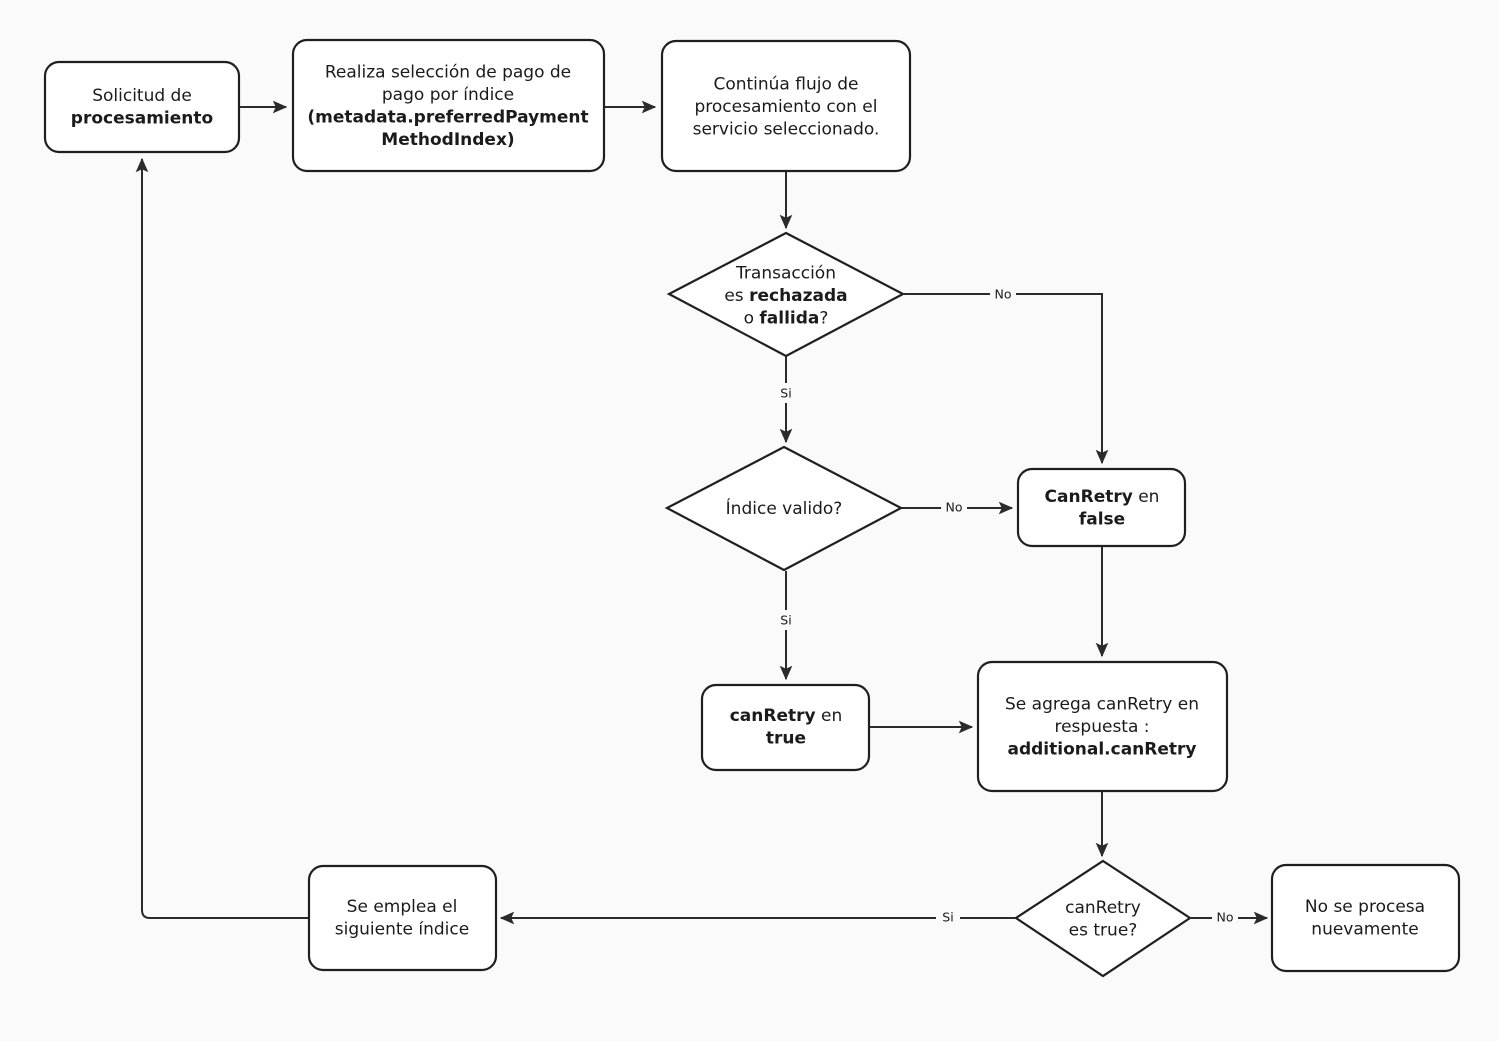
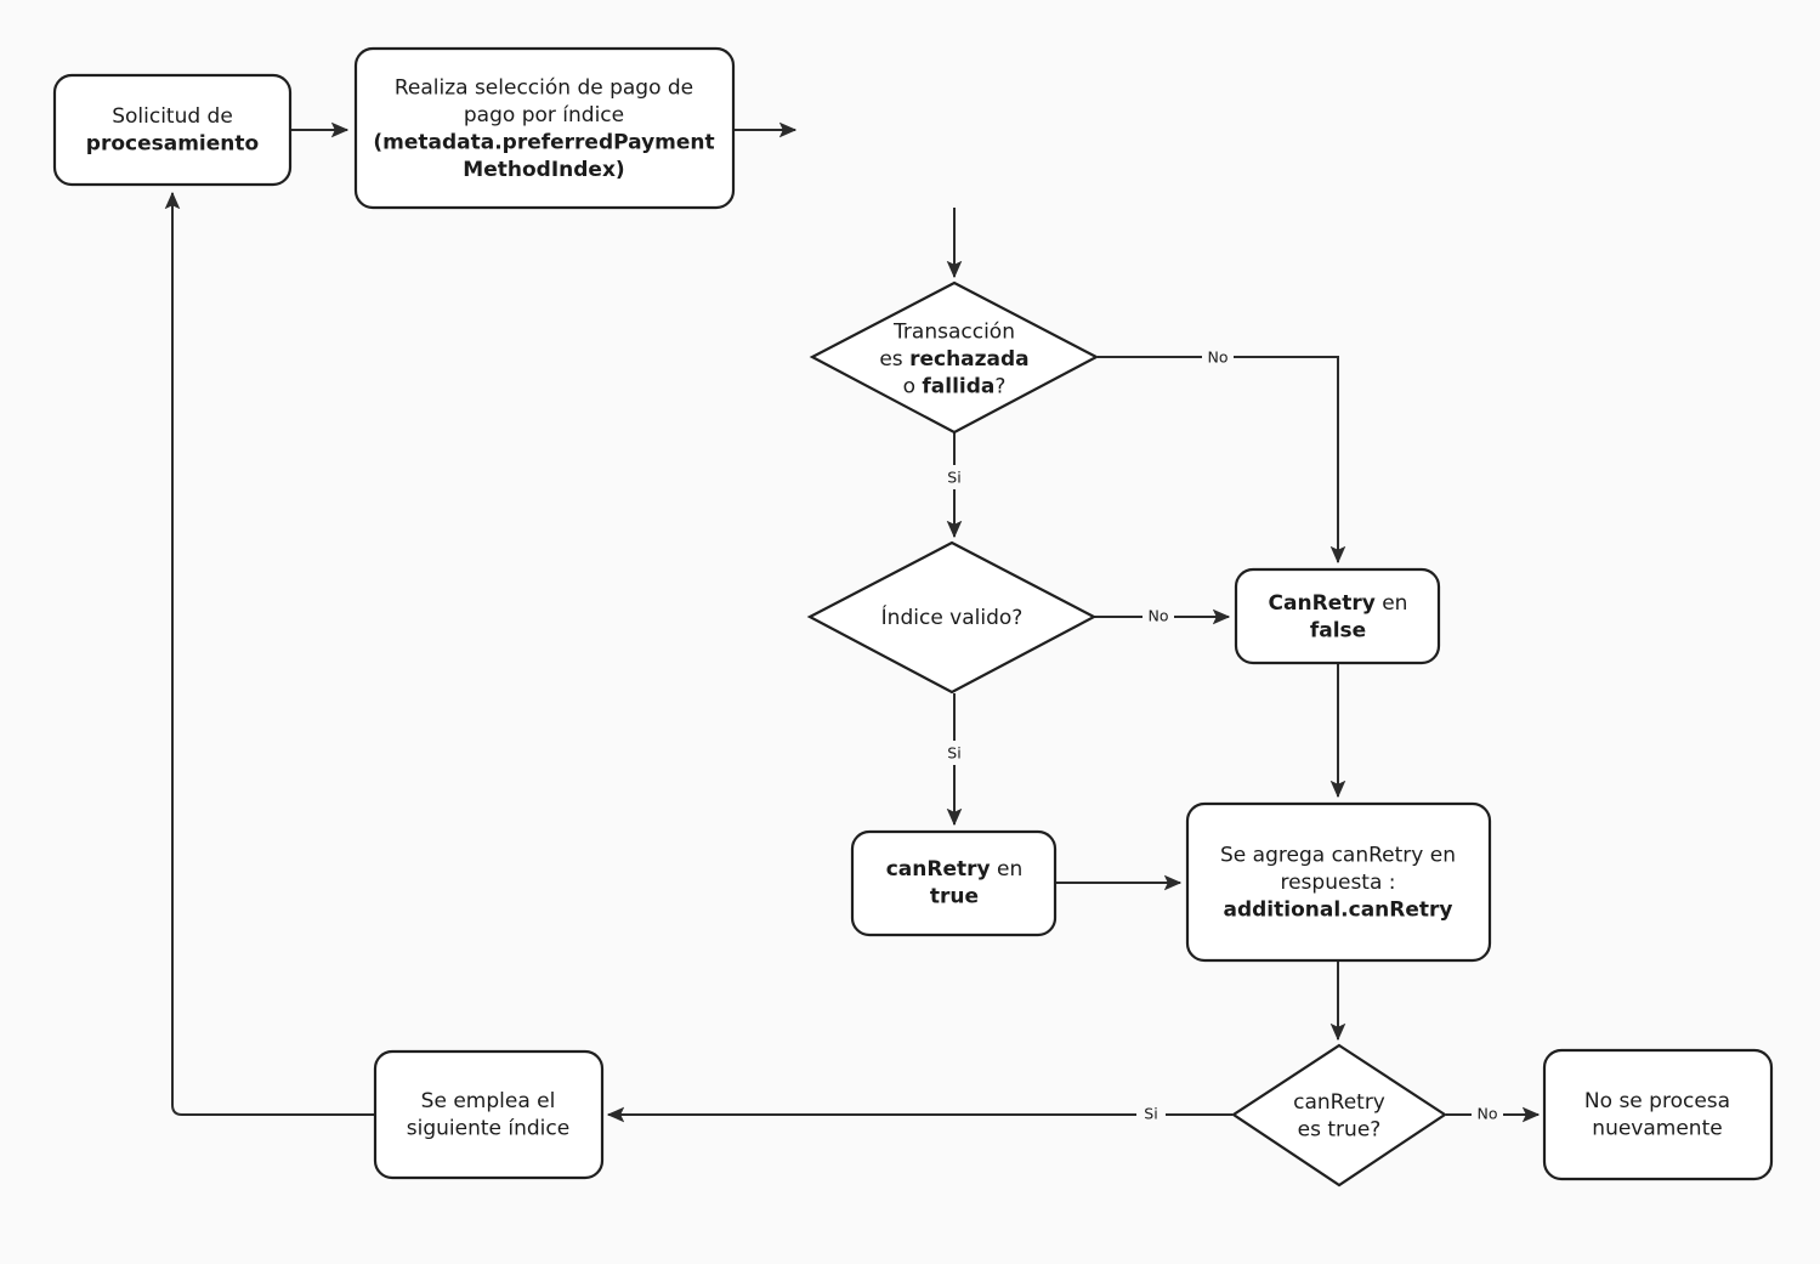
  No
  Si
  No
  Si
  Si
  No
  Solicitud de procesamiento
  Realiza selección de pago de pago por índice (metadata.preferredPayment MethodIndex)
- Continúa flujo de procesamiento con el servicio seleccionado.
  Transacción es rechazada o fallida?
  Índice valido?
  CanRetry en false
  canRetry en true
  Se agrega canRetry en respuesta : additional.canRetry
  canRetry es true?
  Se emplea el siguiente índice
  No se procesa nuevamente
